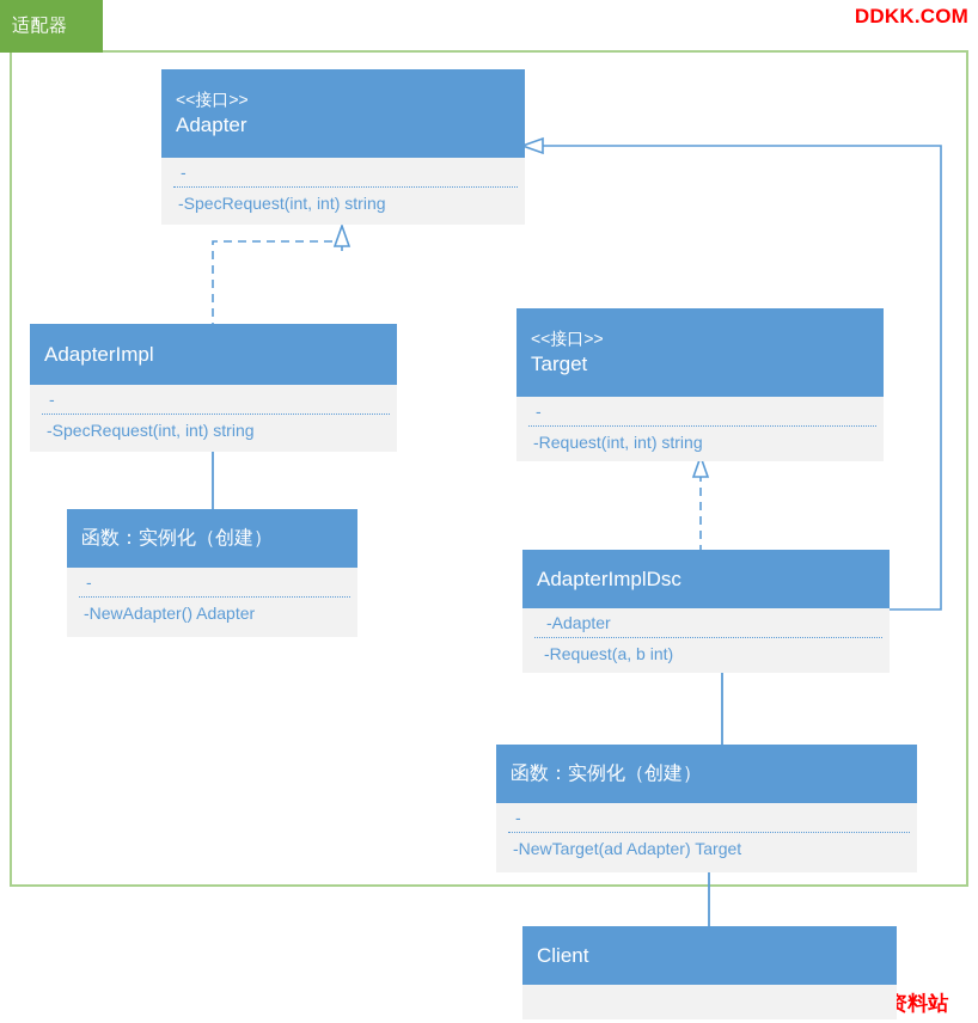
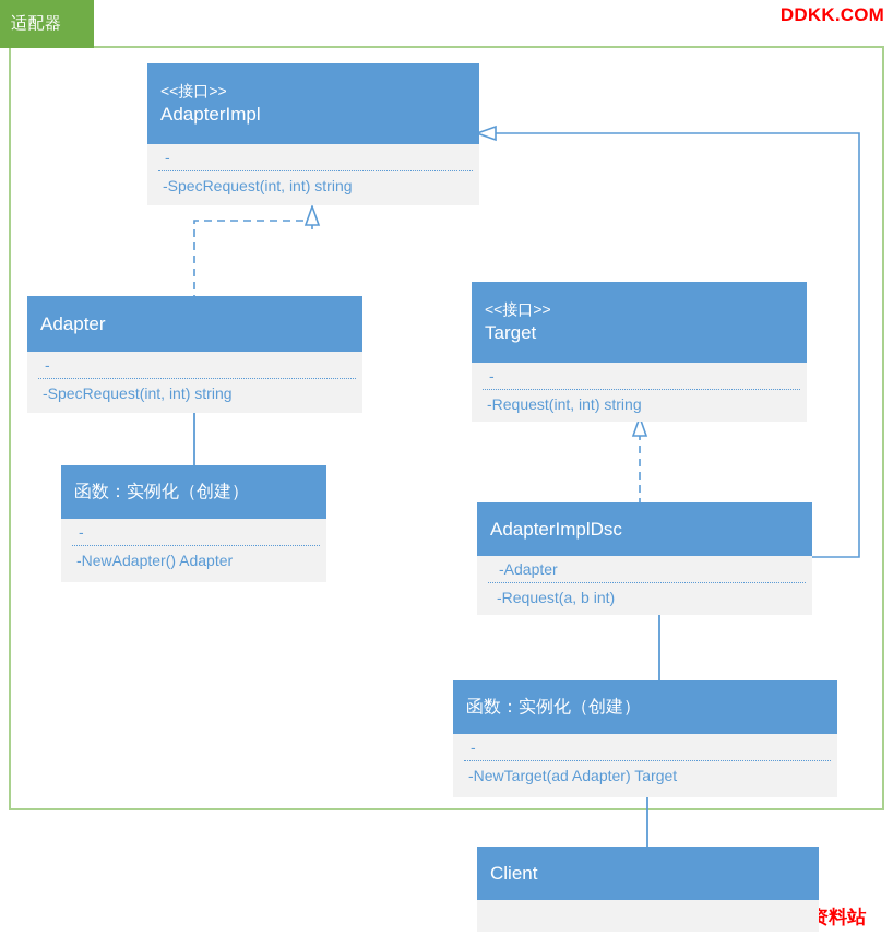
  DDKK.COM
  适配器
  <<接口>>
- Adapter
+ AdapterImpl
  -
  -SpecRequest(int, int) string
- AdapterImpl
+ Adapter
  -
  -SpecRequest(int, int) string
  <<接口>>
  Target
  -
  -Request(int, int) string
  函数：实例化（创建）
  -
  -NewAdapter() Adapter
  AdapterImplDsc
  -Adapter
  -Request(a, b int)
  函数：实例化（创建）
  -
  -NewTarget(ad Adapter) Target
  Client
